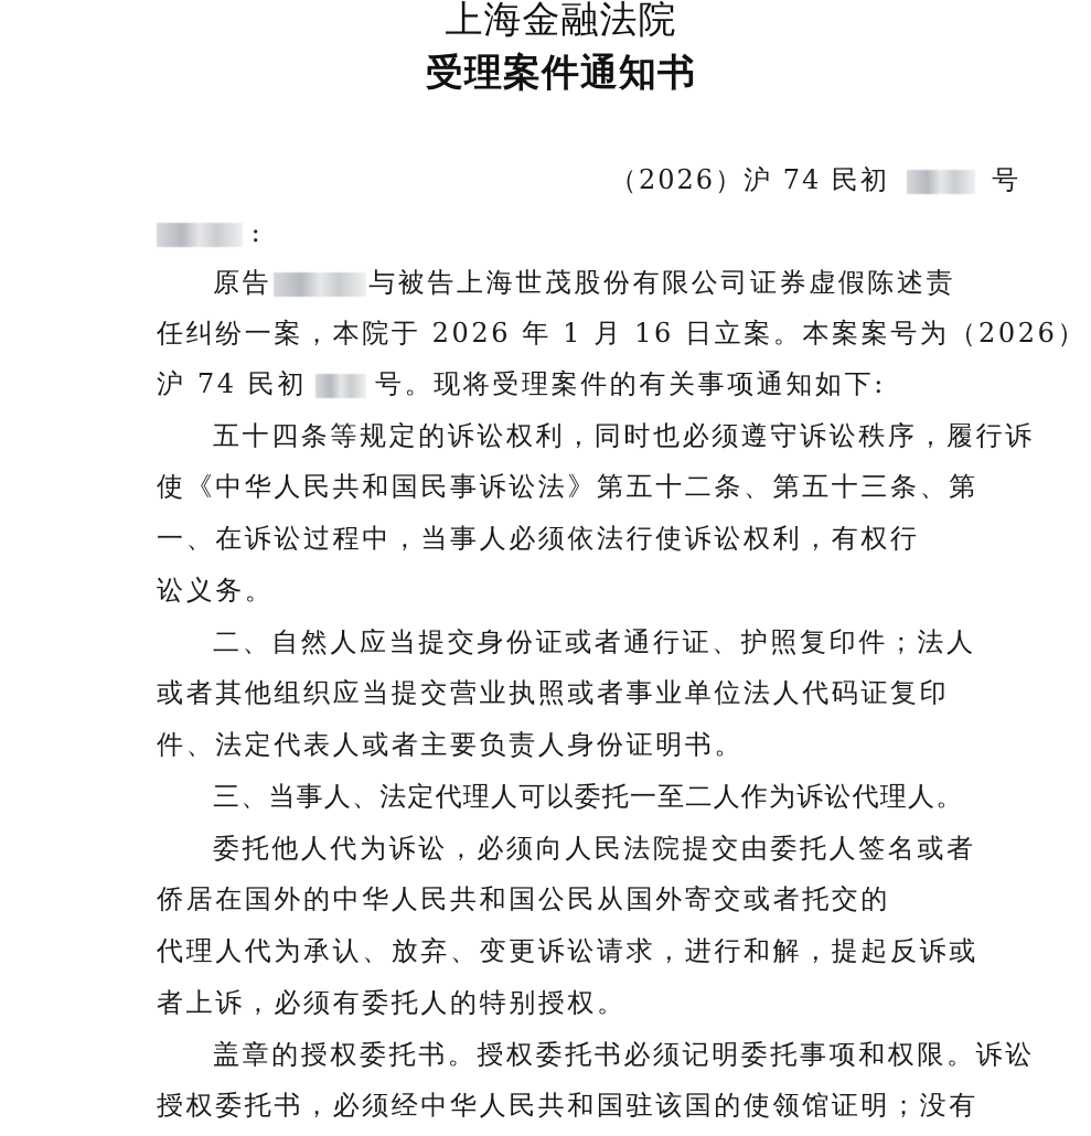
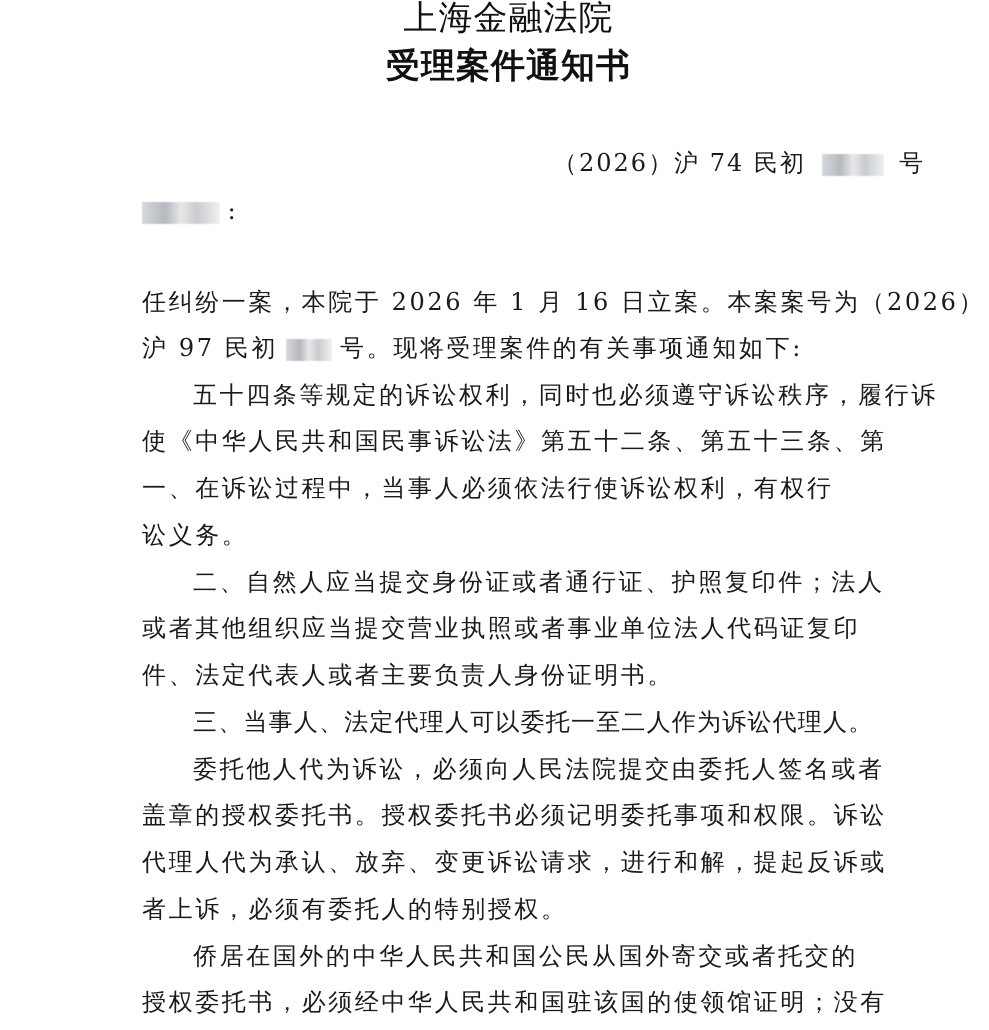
  上海金融法院
  受理案件通知书
  （2026）沪 74 民初 号
  :
- 原告 与被告上海世茂股份有限公司证券虚假陈述责
  任纠纷一案，本院于 2026 年 1 月 16 日立案。本案案号为（2026）
- 沪 74 民初 号。现将受理案件的有关事项通知如下:
+ 沪 97 民初 号。现将受理案件的有关事项通知如下:
  五十四条等规定的诉讼权利，同时也必须遵守诉讼秩序，履行诉
  使《中华人民共和国民事诉讼法》第五十二条、第五十三条、第
  一、在诉讼过程中，当事人必须依法行使诉讼权利，有权行
  讼义务。
  二、自然人应当提交身份证或者通行证、护照复印件；法人
  或者其他组织应当提交营业执照或者事业单位法人代码证复印
  件、法定代表人或者主要负责人身份证明书。
  三、当事人、法定代理人可以委托一至二人作为诉讼代理人。
  委托他人代为诉讼，必须向人民法院提交由委托人签名或者
- 侨居在国外的中华人民共和国公民从国外寄交或者托交的
+ 盖章的授权委托书。授权委托书必须记明委托事项和权限。诉讼
  代理人代为承认、放弃、变更诉讼请求，进行和解，提起反诉或
  者上诉，必须有委托人的特别授权。
- 盖章的授权委托书。授权委托书必须记明委托事项和权限。诉讼
+ 侨居在国外的中华人民共和国公民从国外寄交或者托交的
  授权委托书，必须经中华人民共和国驻该国的使领馆证明；没有
